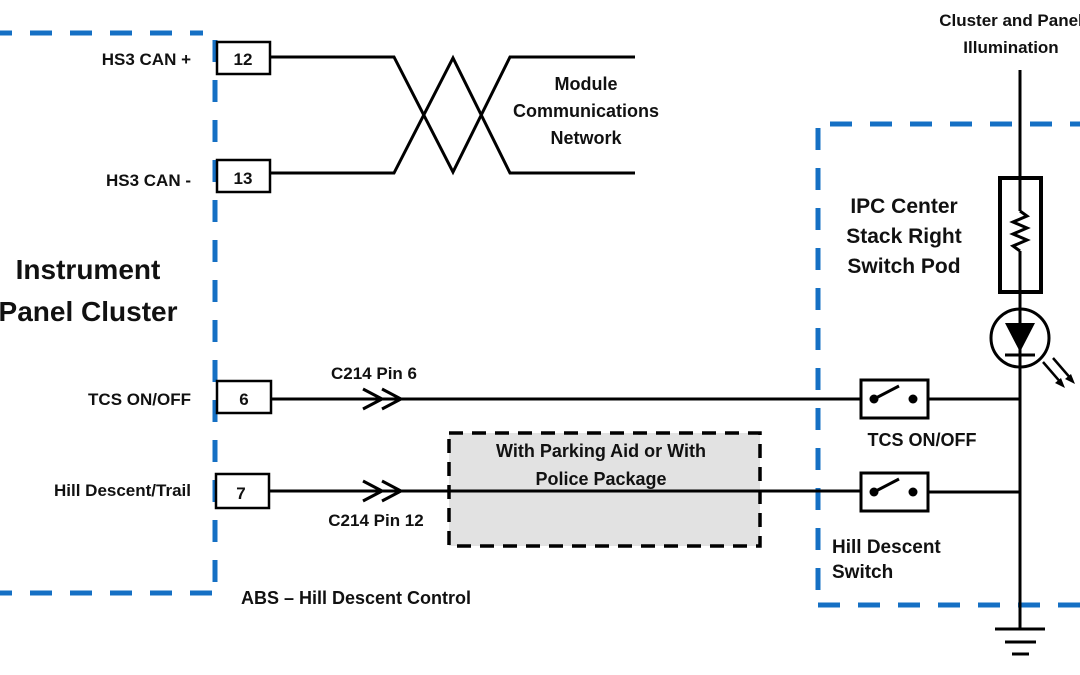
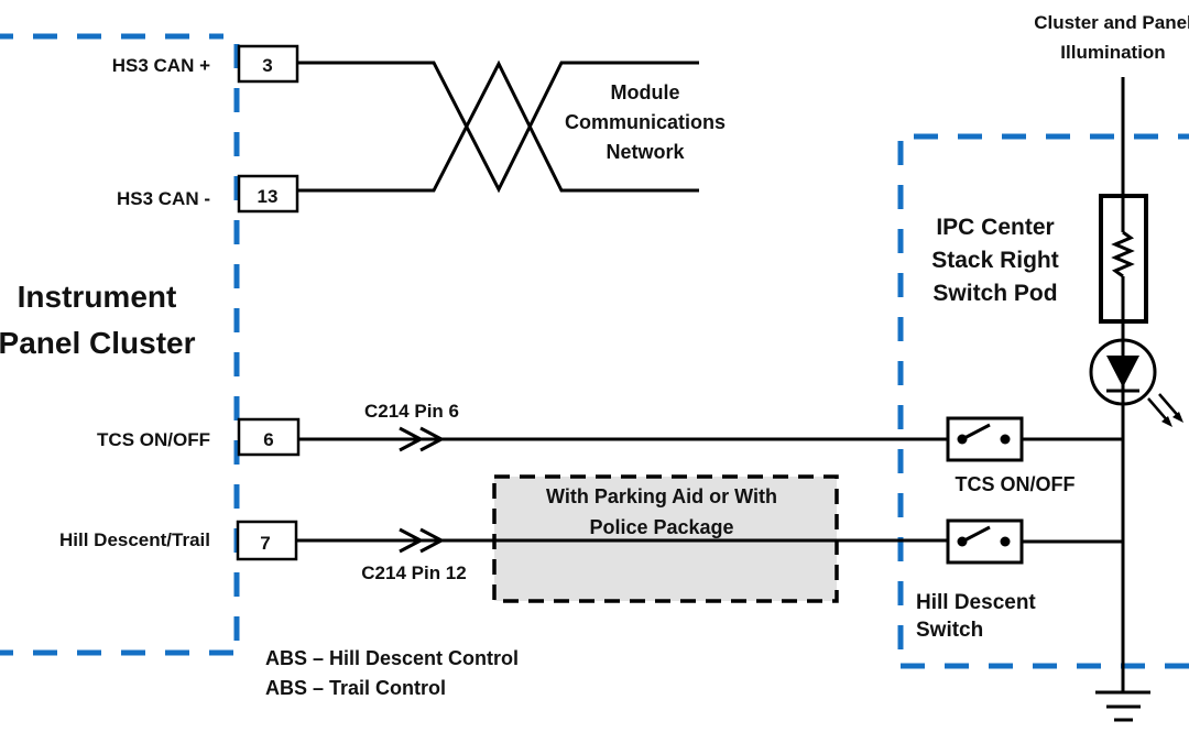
  Instrument
  Panel Cluster
  IPC Center
  Stack Right
  Switch Pod
  HS3 CAN +
  HS3 CAN -
  TCS ON/OFF
  Hill Descent/Trail
- 12
+ 3
  13
  6
  7
  Module
  Communications
  Network
  C214 Pin 6
  With Parking Aid or With
  Police Package
  C214 Pin 12
  TCS ON/OFF
  Hill Descent
  Switch
  Cluster and Pane
  Illumination
  ABS – Hill Descent Control
+ ABS – Trail Control
